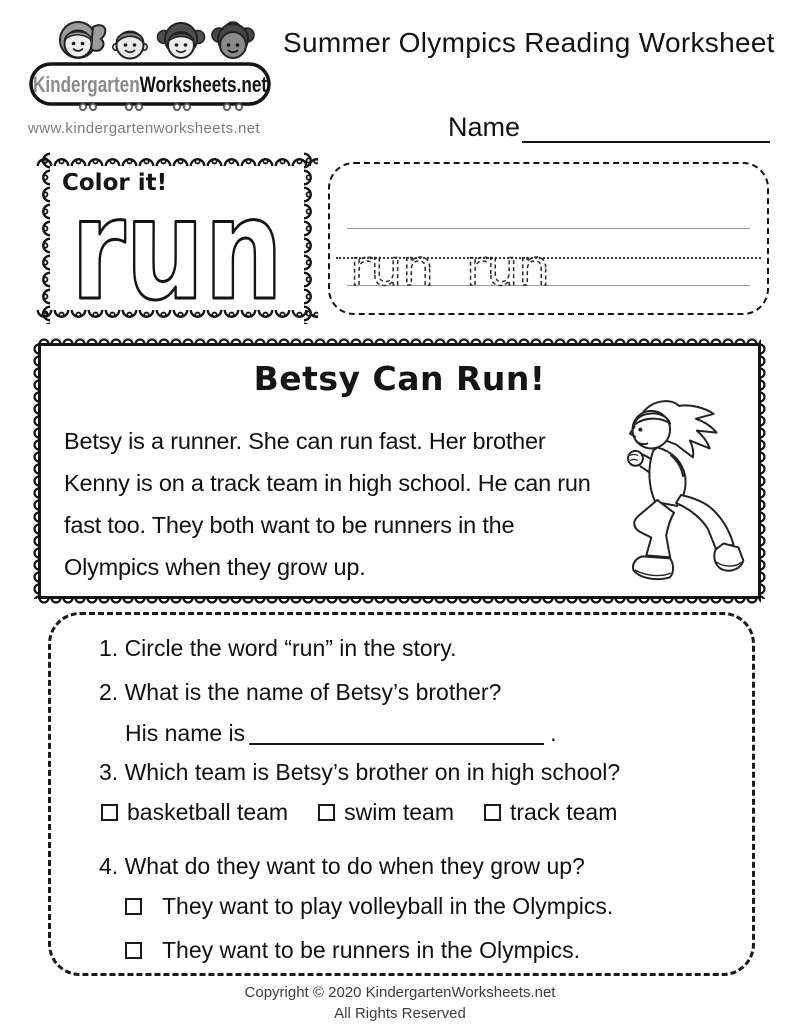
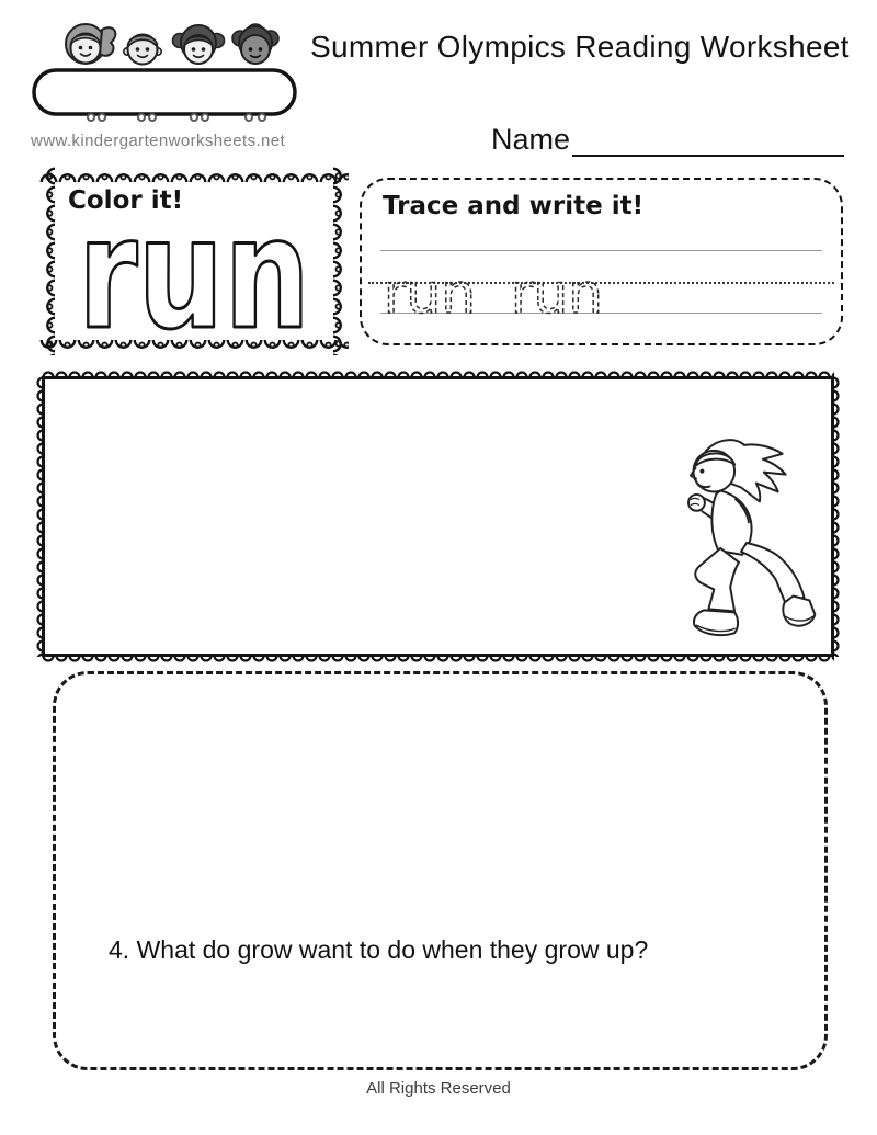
- KindergartenWorksheets.net
  www.kindergartenworksheets.net
  Summer Olympics Reading Worksheet
  Name
  Color it!
  run
+ Trace and write it!
  run
  run
- Betsy Can Run!
- Betsy is a runner. She can run fast. Her brother
- Kenny is on a track team in high school. He can run
- fast too. They both want to be runners in the
- Olympics when they grow up.
- 1. Circle the word “run” in the story.
- 2. What is the name of Betsy’s brother?
- His name is
- .
- 3. Which team is Betsy’s brother on in high school?
- basketball team
- swim team
- track team
- 4. What do they want to do when they grow up?
+ 4. What do grow want to do when they grow up?
- They want to play volleyball in the Olympics.
- They want to be runners in the Olympics.
- Copyright © 2020 KindergartenWorksheets.net
  All Rights Reserved
